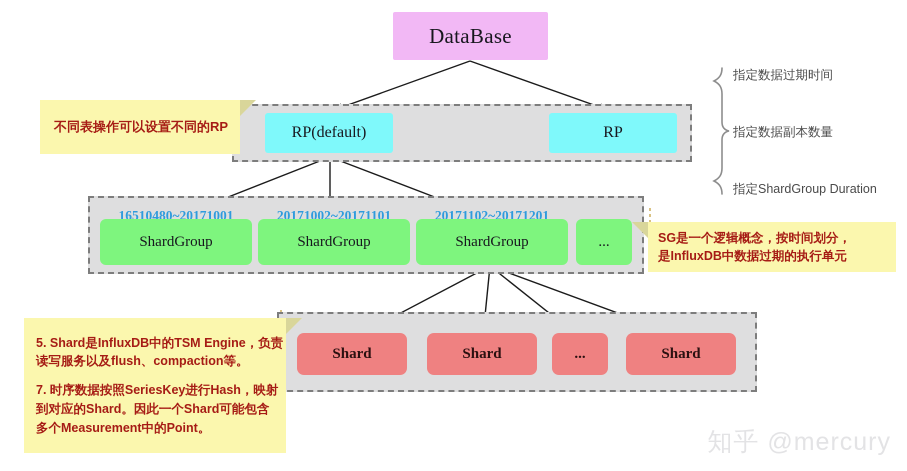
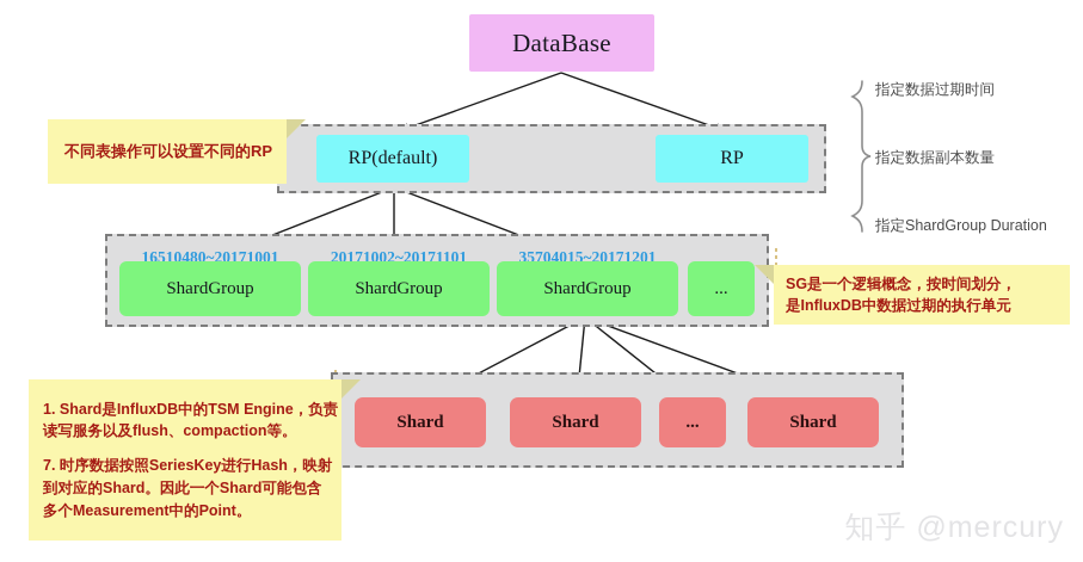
  DataBase
  RP(default)
  RP
  16510480~20171001
  ShardGroup
  20171002~20171101
  ShardGroup
- 20171102~20171201
+ 35704015~20171201
  ShardGroup
  ...
  Shard
  Shard
  ...
  Shard
  指定数据过期时间
  指定数据副本数量
  指定ShardGroup Duration
  不同表操作可以设置不同的RP
  SG是一个逻辑概念，按时间划分，
  是InfluxDB中数据过期的执行单元
- 5. Shard是InfluxDB中的TSM Engine，负责
+ 1. Shard是InfluxDB中的TSM Engine，负责
  读写服务以及flush、compaction等。
  7. 时序数据按照SeriesKey进行Hash，映射
  到对应的Shard。因此一个Shard可能包含
  多个Measurement中的Point。
  知乎 @mercury
